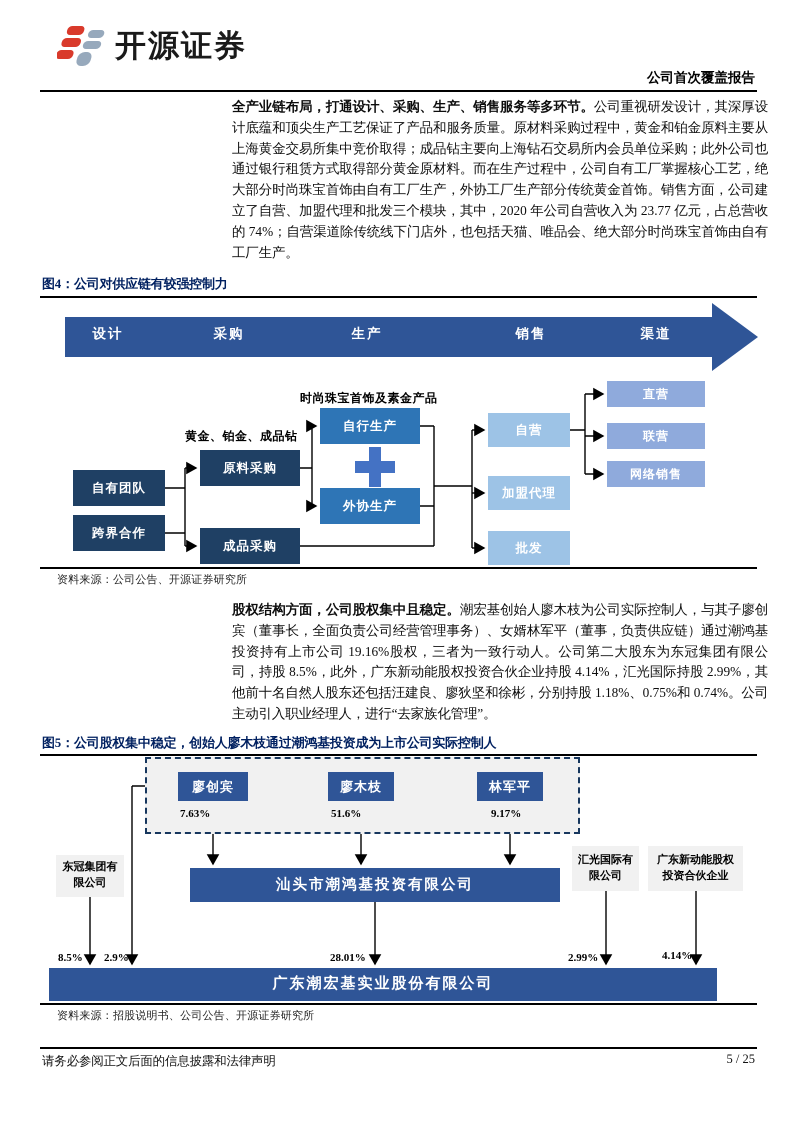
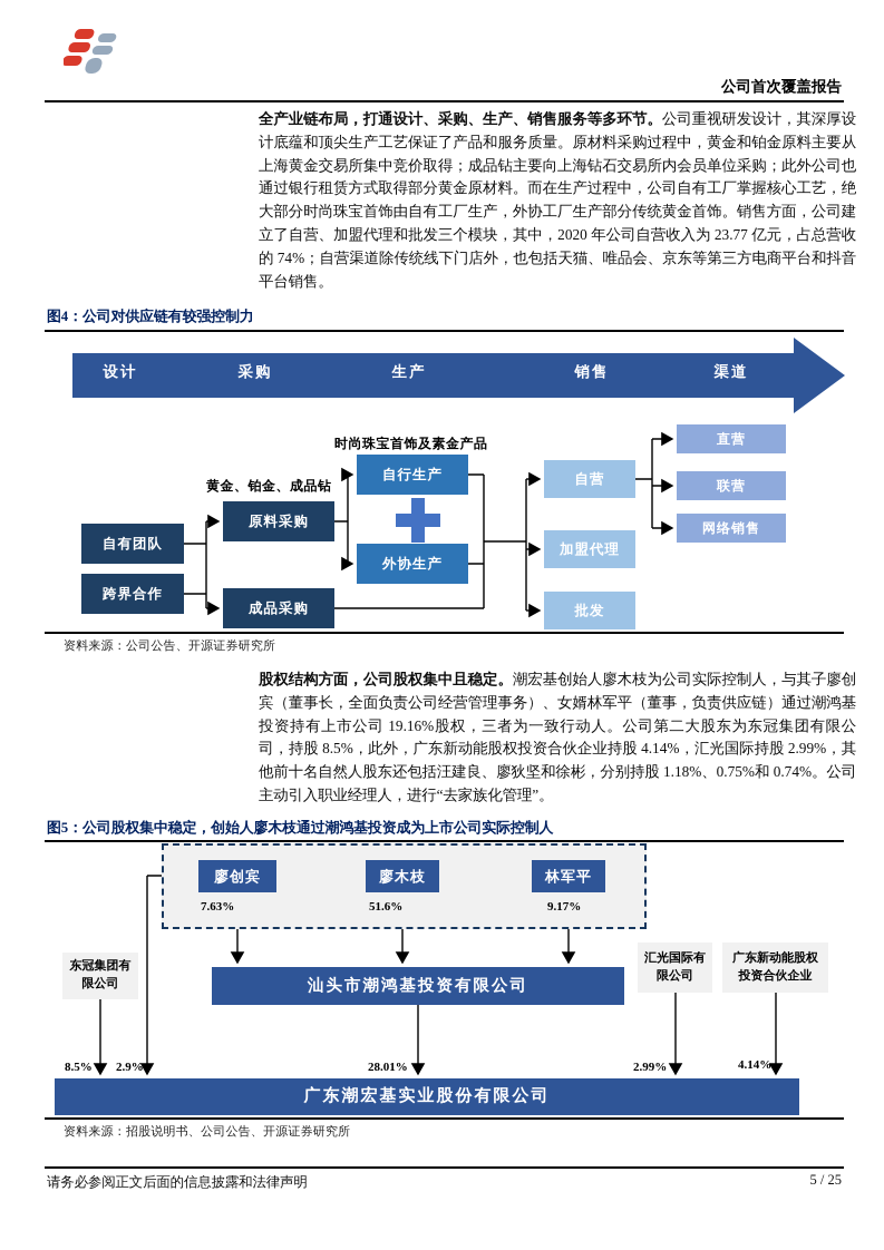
- 开源证券
  公司首次覆盖报告
- 全产业链布局，打通设计、采购、生产、销售服务等多环节。公司重视研发设计，其深厚设计底蕴和顶尖生产工艺保证了产品和服务质量。原材料采购过程中，黄金和铂金原料主要从上海黄金交易所集中竞价取得；成品钻主要向上海钻石交易所内会员单位采购；此外公司也通过银行租赁方式取得部分黄金原材料。而在生产过程中，公司自有工厂掌握核心工艺，绝大部分时尚珠宝首饰由自有工厂生产，外协工厂生产部分传统黄金首饰。销售方面，公司建立了自营、加盟代理和批发三个模块，其中，2020 年公司自营收入为 23.77 亿元，占总营收的 74%；自营渠道除传统线下门店外，也包括天猫、唯品会、绝大部分时尚珠宝首饰由自有工厂生产。
+ 全产业链布局，打通设计、采购、生产、销售服务等多环节。公司重视研发设计，其深厚设计底蕴和顶尖生产工艺保证了产品和服务质量。原材料采购过程中，黄金和铂金原料主要从上海黄金交易所集中竞价取得；成品钻主要向上海钻石交易所内会员单位采购；此外公司也通过银行租赁方式取得部分黄金原材料。而在生产过程中，公司自有工厂掌握核心工艺，绝大部分时尚珠宝首饰由自有工厂生产，外协工厂生产部分传统黄金首饰。销售方面，公司建立了自营、加盟代理和批发三个模块，其中，2020 年公司自营收入为 23.77 亿元，占总营收的 74%；自营渠道除传统线下门店外，也包括天猫、唯品会、京东等第三方电商平台和抖音平台销售。
  图4：公司对供应链有较强控制力
  设计
  采购
  生产
  销售
  渠道
  自有团队
  跨界合作
  黄金、铂金、成品钻
  原料采购
  成品采购
  时尚珠宝首饰及素金产品
  自行生产
  外协生产
  自营
  加盟代理
  批发
  直营
  联营
  网络销售
  资料来源：公司公告、开源证券研究所
  股权结构方面，公司股权集中且稳定。潮宏基创始人廖木枝为公司实际控制人，与其子廖创宾（董事长，全面负责公司经营管理事务）、女婿林军平（董事，负责供应链）通过潮鸿基投资持有上市公司 19.16%股权，三者为一致行动人。公司第二大股东为东冠集团有限公司，持股 8.5%，此外，广东新动能股权投资合伙企业持股 4.14%，汇光国际持股 2.99%，其他前十名自然人股东还包括汪建良、廖狄坚和徐彬，分别持股 1.18%、0.75%和 0.74%。公司主动引入职业经理人，进行“去家族化管理”。
  图5：公司股权集中稳定，创始人廖木枝通过潮鸿基投资成为上市公司实际控制人
  廖创宾
  廖木枝
  林军平
  7.63%
  51.6%
  9.17%
  东冠集团有限公司
  汕头市潮鸿基投资有限公司
  汇光国际有限公司
  广东新动能股权投资合伙企业
  8.5%
  2.9%
  28.01%
  2.99%
  4.14%
  广东潮宏基实业股份有限公司
  资料来源：招股说明书、公司公告、开源证券研究所
  请务必参阅正文后面的信息披露和法律声明
  5 / 25
